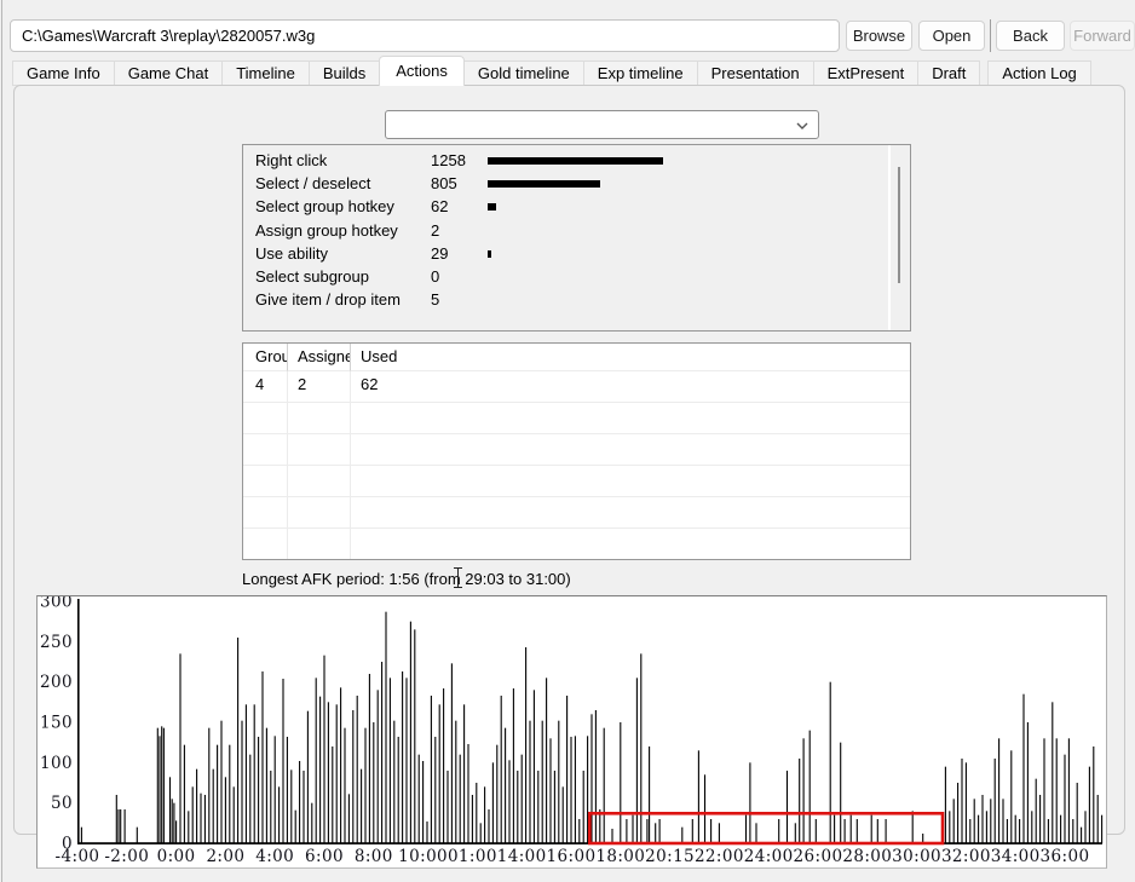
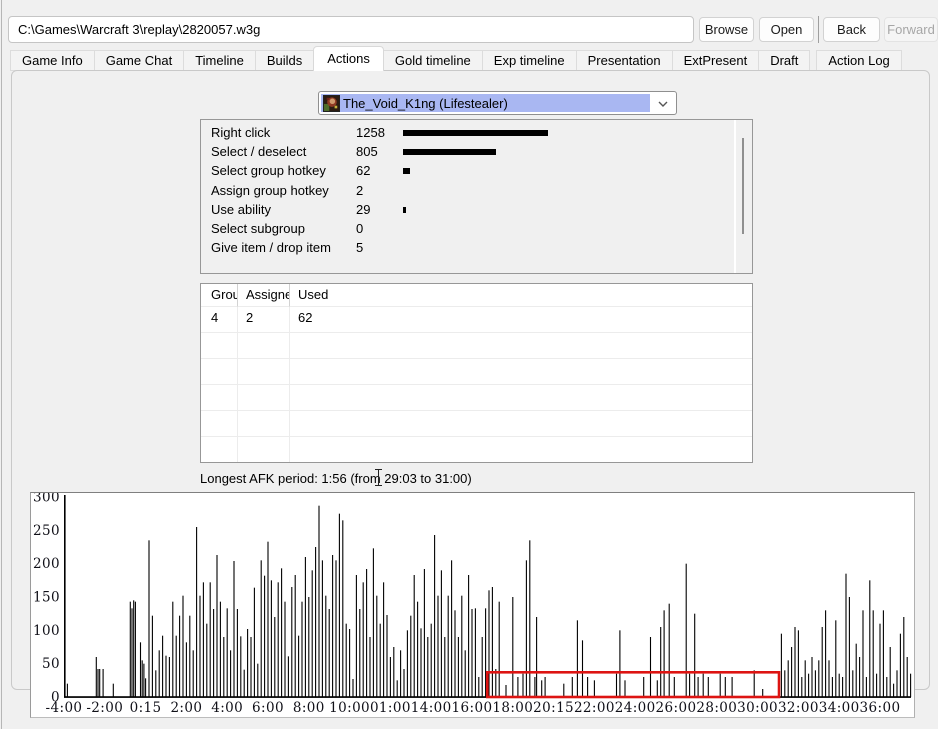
  C:\Games\Warcraft 3\replay\2820057.w3g
  Browse
  Open
  Back
  Forward
  Game Info
  Game Chat
  Timeline
  Builds
  Actions
  Gold timeline
  Exp timeline
  Presentation
  ExtPresent
  Draft
  Action Log
+ The_Void_K1ng (Lifestealer)
  Right click
  1258
  Select / deselect
  805
  Select group hotkey
  62
  Assign group hotkey
  2
  Use ability
  29
  Select subgroup
  0
  Give item / drop item
  5
  Grou
  Assigne
  Used
  4
  2
  62
  Longest AFK period: 1:56 (from 29:03 to 31:00)
  0
  50
  100
  150
  200
  250
  300
  -4:00
  -2:00
- 0:00
+ 0:15
  2:00
  4:00
  6:00
  8:00
  10:00
  01:00
  14:00
  16:00
  18:00
  20:15
  22:00
  24:00
  26:00
  28:00
  30:00
  32:00
  34:00
  36:00
